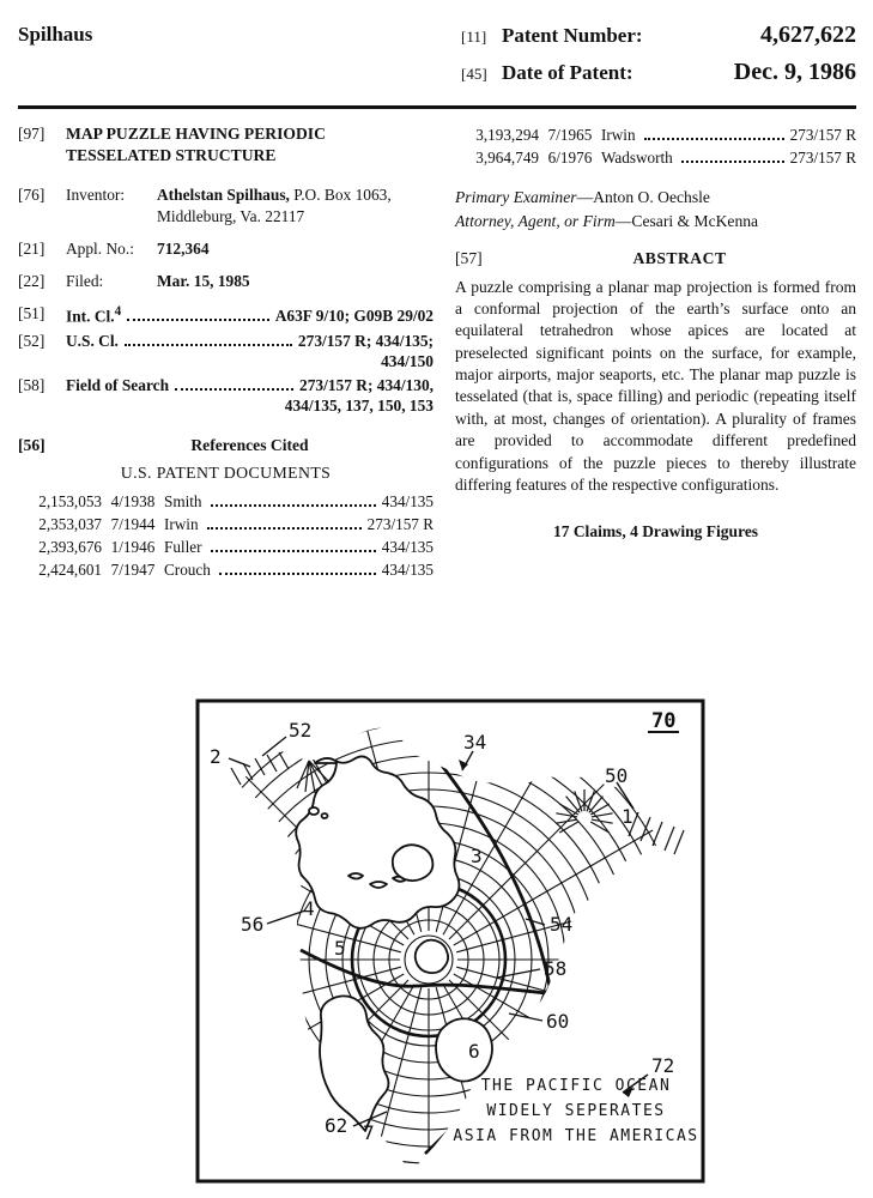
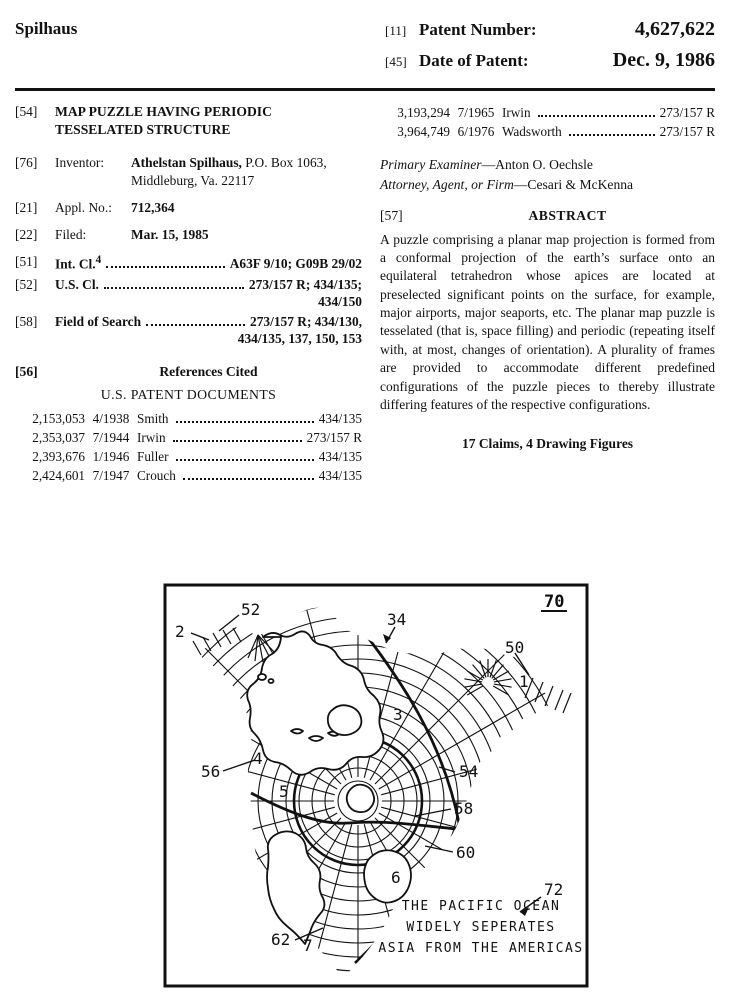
  Spilhaus
  [11]
  Patent Number:
  4,627,622
  [45]
  Date of Patent:
  Dec. 9, 1986
- [97]
+ [54]
  MAP PUZZLE HAVING PERIODIC
  TESSELATED STRUCTURE
  [76]
  Inventor:
  Athelstan Spilhaus, P.O. Box 1063,
  Middleburg, Va. 22117
  [21]
  Appl. No.:
  712,364
  [22]
  Filed:
  Mar. 15, 1985
  [51]
  Int. Cl.4
  A63F 9/10; G09B 29/02
  [52]
  U.S. Cl.
  273/157 R; 434/135;
  434/150
  [58]
  Field of Search
  273/157 R; 434/130,
  434/135, 137, 150, 153
  [56]
  References Cited
  U.S. PATENT DOCUMENTS
  2,153,053
  4/1938
  Smith
  434/135
  2,353,037
  7/1944
  Irwin
  273/157 R
  2,393,676
  1/1946
  Fuller
  434/135
  2,424,601
  7/1947
  Crouch
  434/135
  3,193,294
  7/1965
  Irwin
  273/157 R
  3,964,749
  6/1976
  Wadsworth
  273/157 R
  Primary Examiner—Anton O. Oechsle
  Attorney, Agent, or Firm—Cesari & McKenna
  [57]
  ABSTRACT
  A puzzle comprising a planar map projection is formed from a conformal projection of the earth’s surface onto an equilateral tetrahedron whose apices are located at preselected significant points on the surface, for example, major airports, major seaports, etc. The planar map puzzle is tesselated (that is, space filling) and periodic (repeating itself with, at most, changes of orientation). A plurality of frames are provided to accommodate different predefined configurations of the puzzle pieces to thereby illustrate differing features of the respective configurations.
  17 Claims, 4 Drawing Figures
  70
  2
  52
  34
  50
  1
  3
  4
  56
  54
  5
  58
  60
  6
  72
  62
  7
  THE PACIFIC OCEAN
  WIDELY SEPERATES
  ASIA FROM THE AMERICAS
